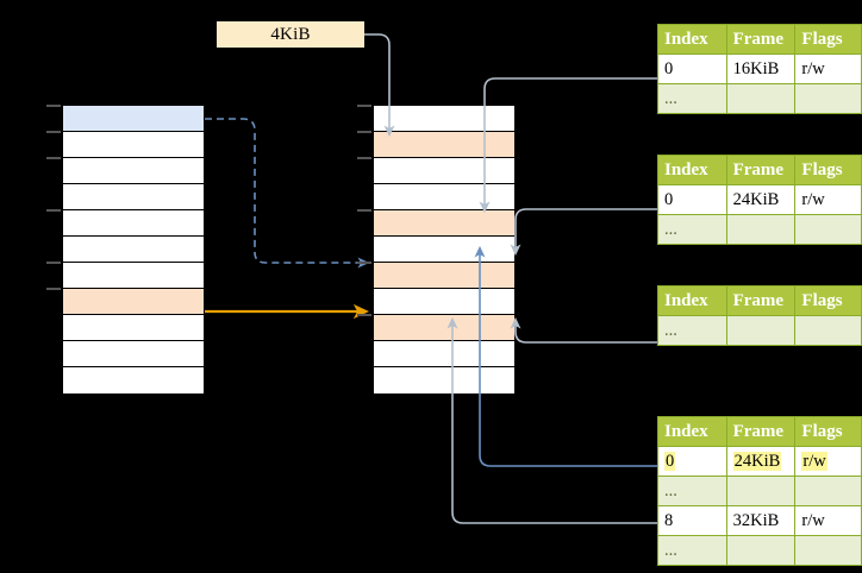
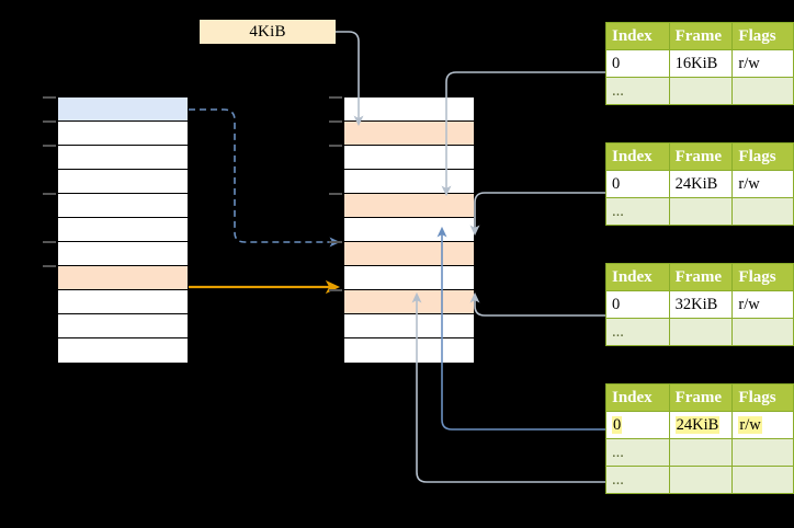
  4KiB
  Index	Frame	Flags
  0	16KiB	r/w
  ...
  Index	Frame	Flags
  0	24KiB	r/w
  ...
  Index	Frame	Flags
+ 0	32KiB	r/w
  ...
  Index	Frame	Flags
  0	24KiB	r/w
  ...
- 8	32KiB	r/w
  ...
